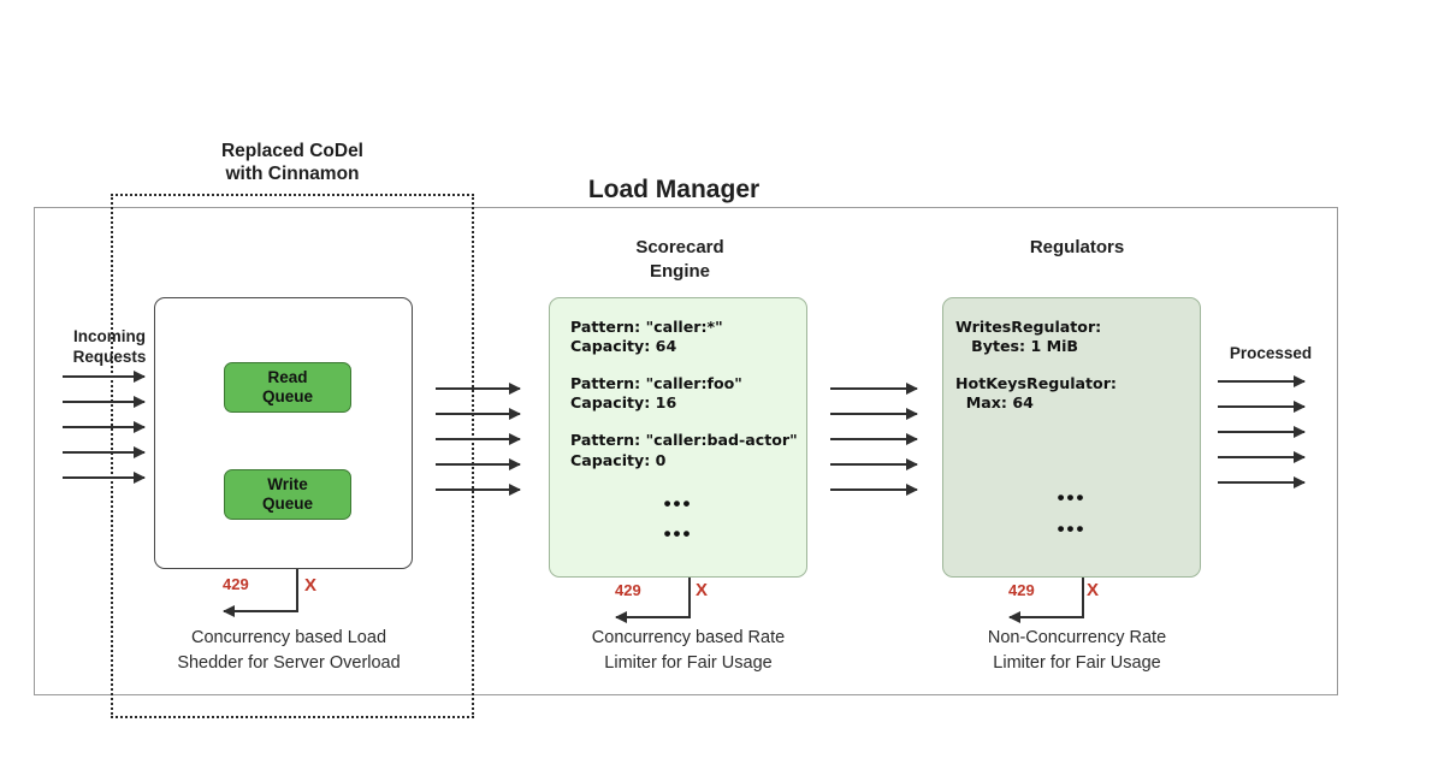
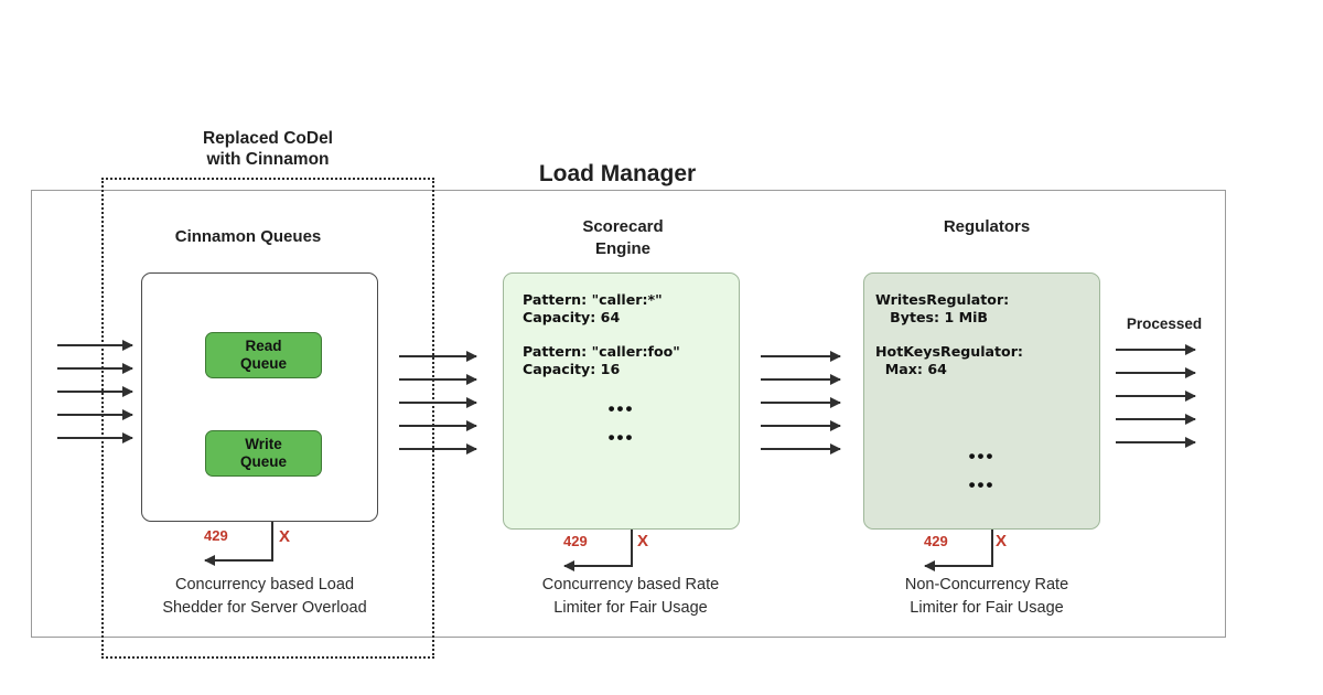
  Replaced CoDel
  with Cinnamon
  Load Manager
+ Cinnamon Queues
  Scorecard
  Engine
  Regulators
- Incoming
- Requests
  Processed
  Read
  Queue
  Write
  Queue
  Pattern: "caller:*"
  Capacity: 64
  Pattern: "caller:foo"
  Capacity: 16
- Pattern: "caller:bad-actor"
- Capacity: 0
  •••
  •••
  WritesRegulator:
  Bytes: 1 MiB
  HotKeysRegulator:
  Max: 64
  •••
  •••
  429
  X
  429
  X
  429
  X
  Concurrency based Load
  Shedder for Server Overload
  Concurrency based Rate
  Limiter for Fair Usage
  Non-Concurrency Rate
  Limiter for Fair Usage
